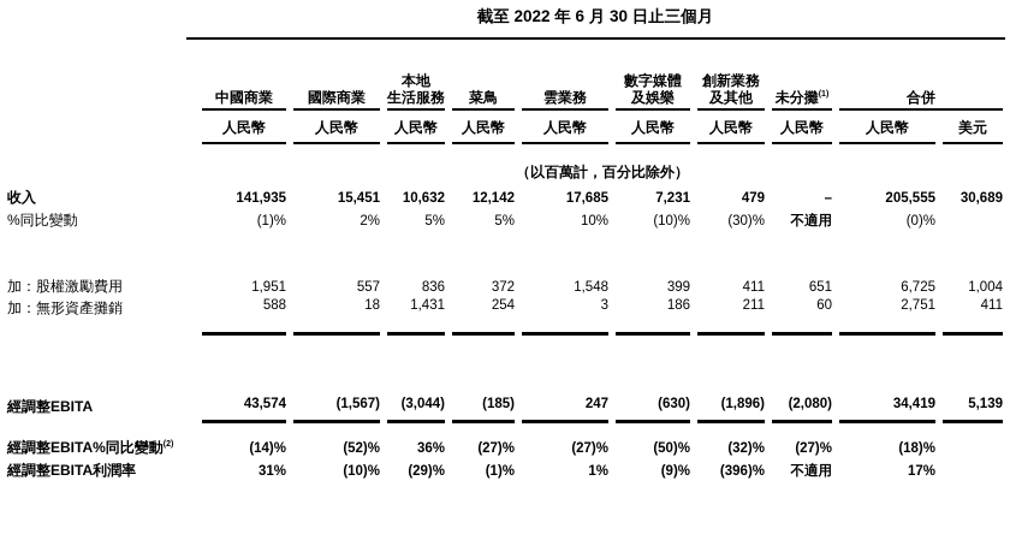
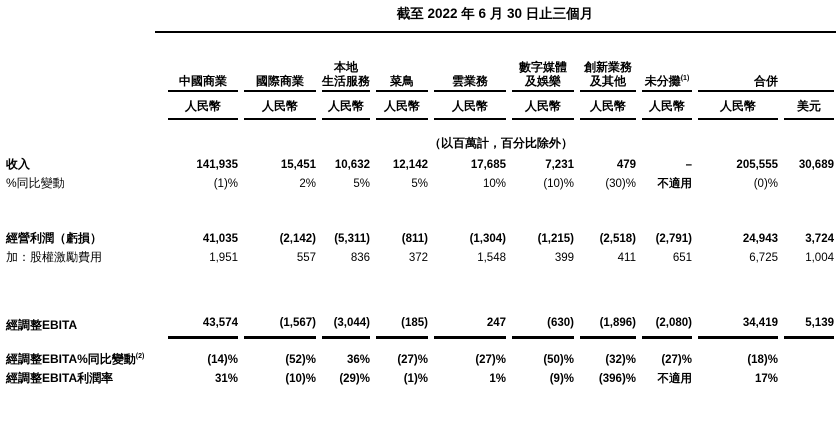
  截至 2022 年 6 月 30 日止三個月
  	中國商業	國際商業	本地 生活服務	菜鳥	雲業務	數字媒體 及娛樂	創新業務 及其他	未分攤	合併
  	人民幣	人民幣	人民幣	人民幣	人民幣	人民幣	人民幣	人民幣	人民幣	美元
  	（以百萬計，百分比除外）
  收入	141,935	15,451	10,632	12,142	17,685	7,231	479	–	205,555	30,689
  %同比變動	(1)%	2%	5%	5%	10%	(10)%	(30)%	不適用	(0)%
+ 經營利潤（虧損）	41,035	(2,142)	(5,311)	(811)	(1,304)	(1,215)	(2,518)	(2,791)	24,943	3,724
  加：股權激勵費用	1,951	557	836	372	1,548	399	411	651	6,725	1,004
- 加：無形資產攤銷	588	18	1,431	254	3	186	211	60	2,751	411
  經調整EBITA	43,574	(1,567)	(3,044)	(185)	247	(630)	(1,896)	(2,080)	34,419	5,139
  經調整EBITA%同比變動	(14)%	(52)%	36%	(27)%	(27)%	(50)%	(32)%	(27)%	(18)%
  經調整EBITA利潤率	31%	(10)%	(29)%	(1)%	1%	(9)%	(396)%	不適用	17%
